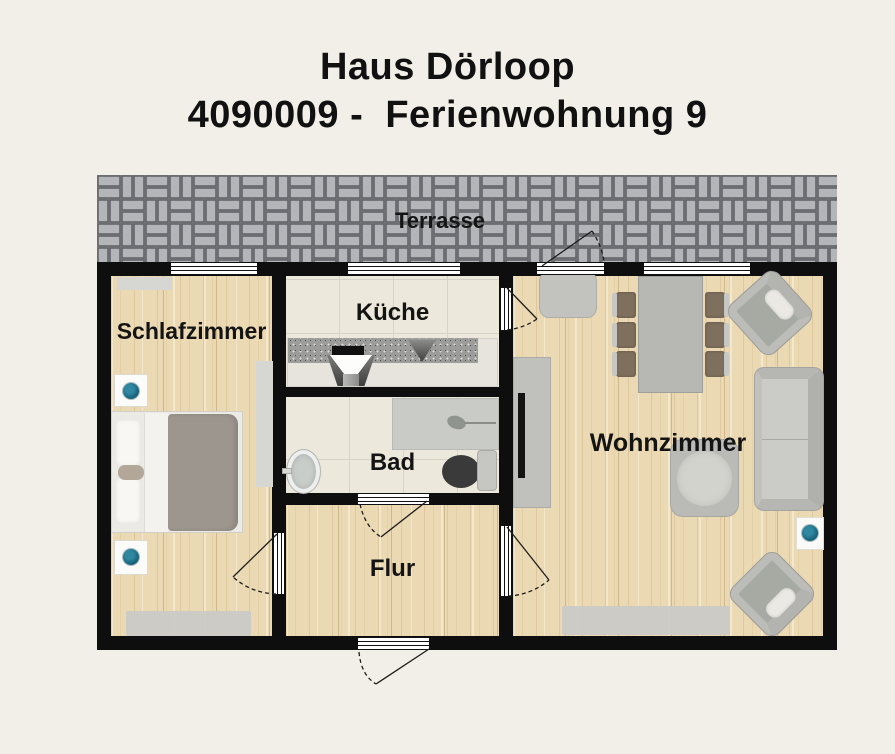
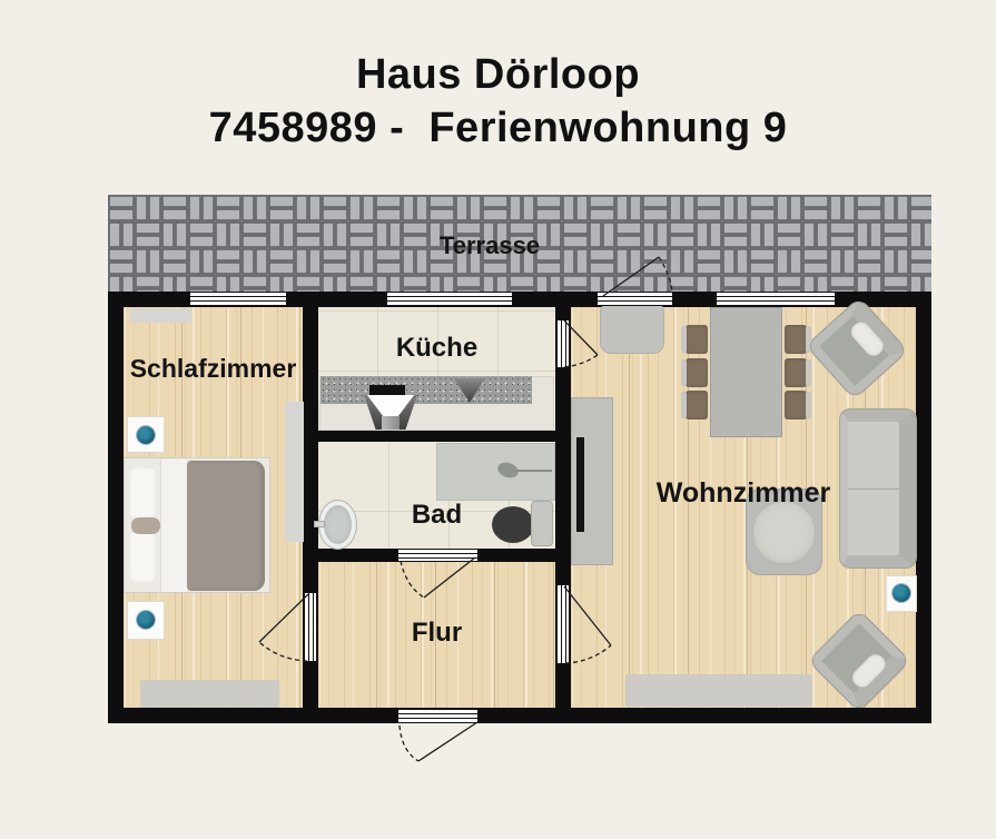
  Haus Dörloop
- 4090009 - Ferienwohnung 9
+ 7458989 - Ferienwohnung 9
  Terrasse
  Schlafzimmer
  Küche
  Bad
  Flur
  Wohnzimmer
